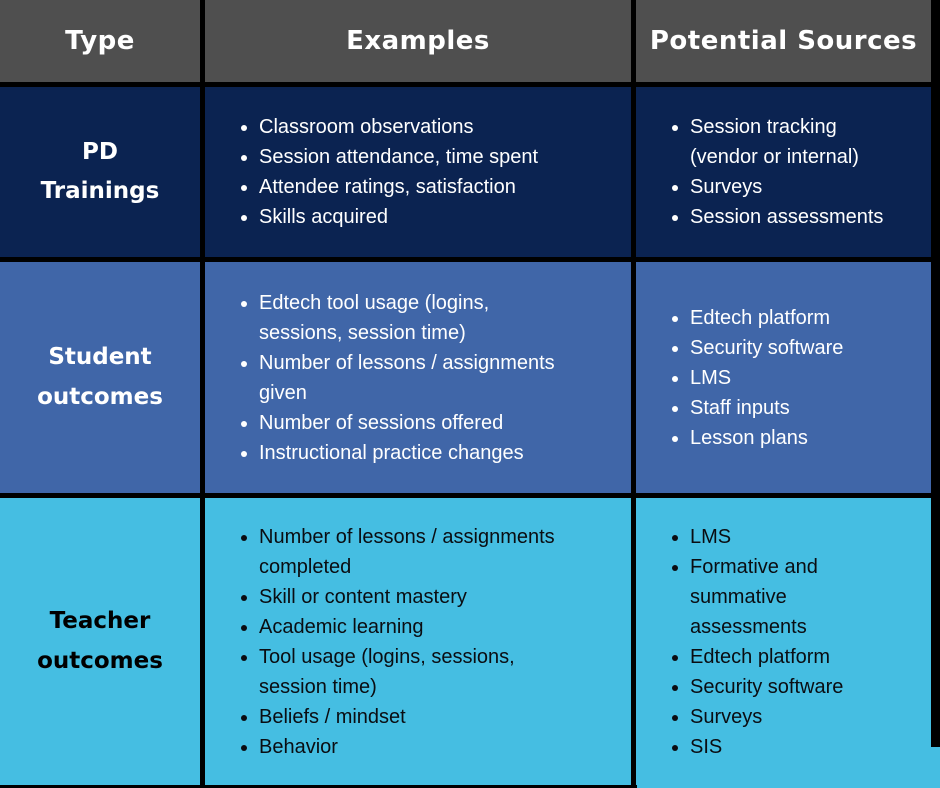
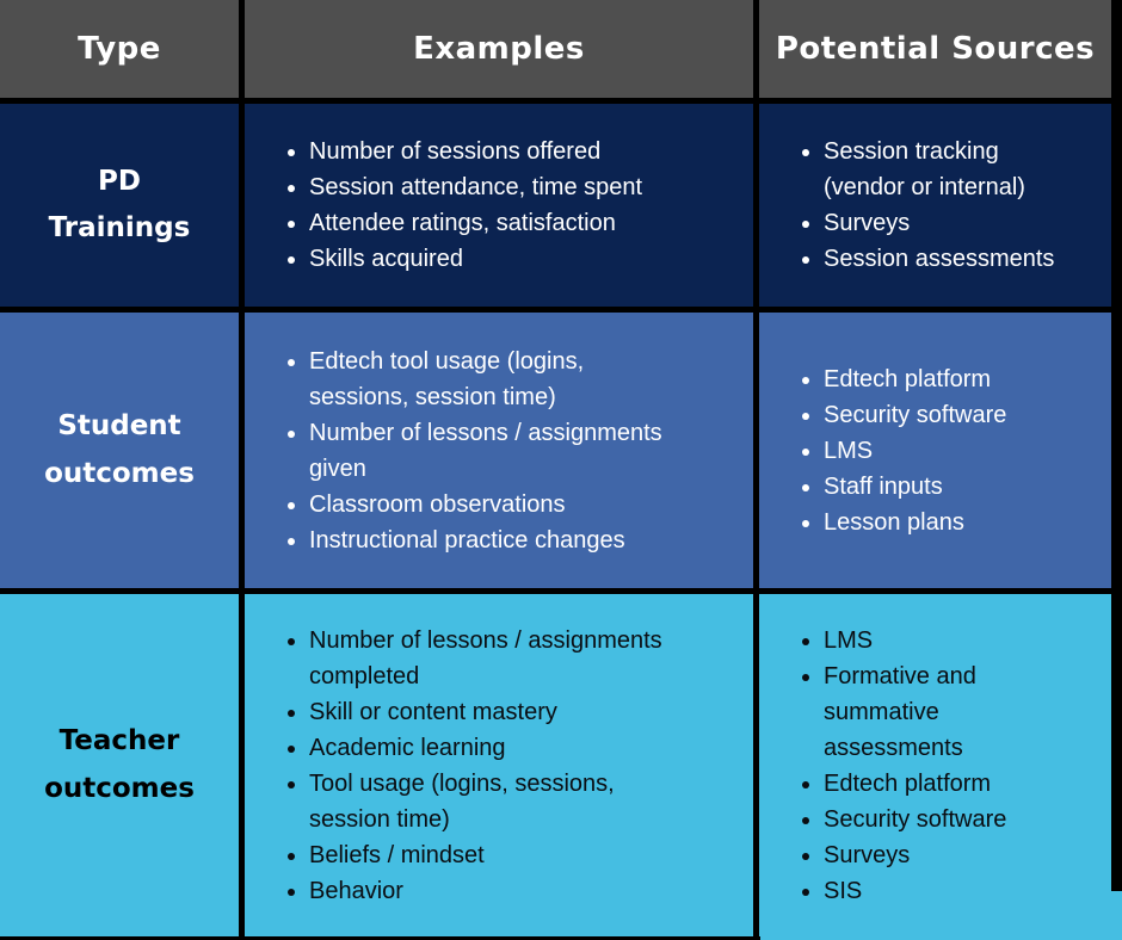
  Type
  Examples
  Potential Sources
  PD Trainings
- Classroom observations
+ Number of sessions offered
  Session attendance, time spent
  Attendee ratings, satisfaction
  Skills acquired
  Session tracking
  (vendor or internal)
  Surveys
  Session assessments
  Student outcomes
  Edtech tool usage (logins,
  sessions, session time)
  Number of lessons / assignments
  given
- Number of sessions offered
+ Classroom observations
  Instructional practice changes
  Edtech platform
  Security software
  LMS
  Staff inputs
  Lesson plans
  Teacher outcomes
  Number of lessons / assignments
  completed
  Skill or content mastery
  Academic learning
  Tool usage (logins, sessions,
  session time)
  Beliefs / mindset
  Behavior
  LMS
  Formative and
  summative
  assessments
  Edtech platform
  Security software
  Surveys
  SIS
